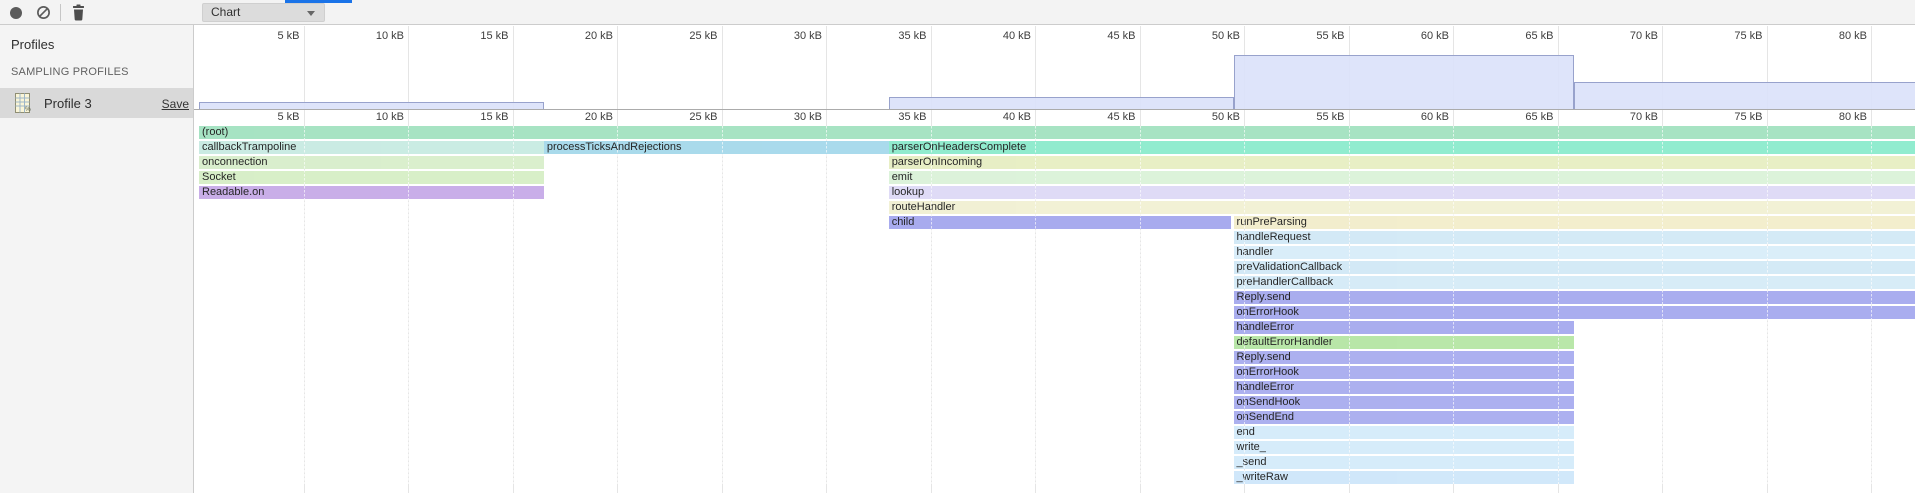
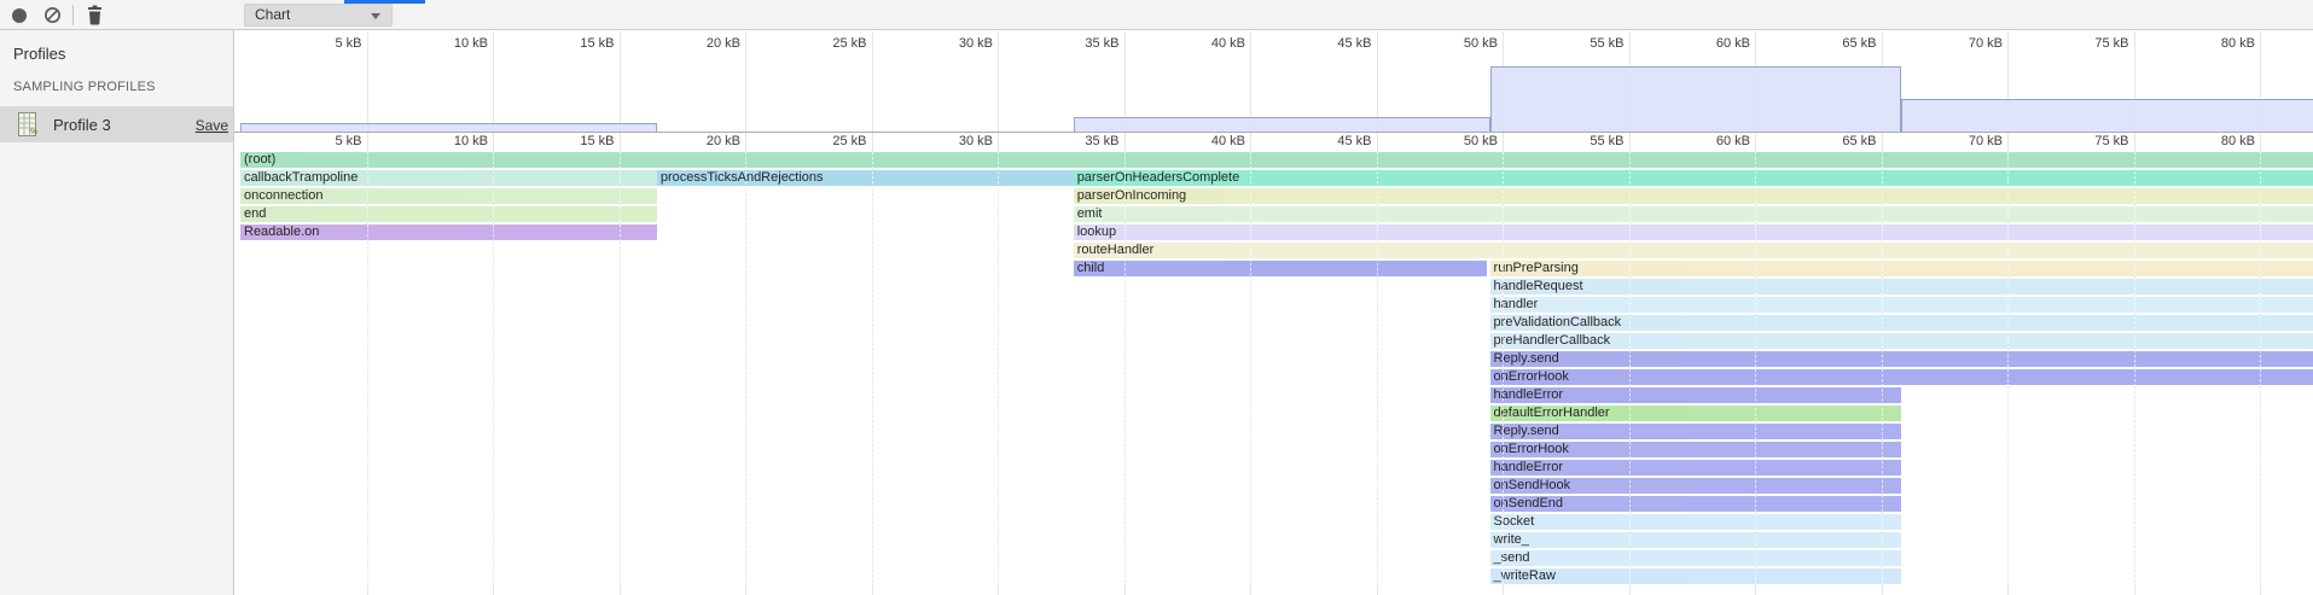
  Chart
  Profiles
  SAMPLING PROFILES
  Profile 3
  Save
  5 kB
  5 kB
  10 kB
  10 kB
  15 kB
  15 kB
  20 kB
  20 kB
  25 kB
  25 kB
  30 kB
  30 kB
  35 kB
  35 kB
  40 kB
  40 kB
  45 kB
  45 kB
  50 kB
  50 kB
  55 kB
  55 kB
  60 kB
  60 kB
  65 kB
  65 kB
  70 kB
  70 kB
  75 kB
  75 kB
  80 kB
  80 kB
  (root)
  callbackTrampoline
  processTicksAndRejections
  parserOnHeadersComplete
  onconnection
  parserOnIncoming
- Socket
+ end
  emit
  Readable.on
  lookup
  routeHandler
  child
  rnPreParsing
  handleRequest
  handler
  peValidationCallback
  peHandlerCallback
  Reply.send
  onErrorHook
  handleError
  defaultErrorHandler
  Reply.send
  onErrorHook
  handleError
  onSendHook
  onSendEnd
- end
+ Socket
  write_
  _send
  _writeRaw
